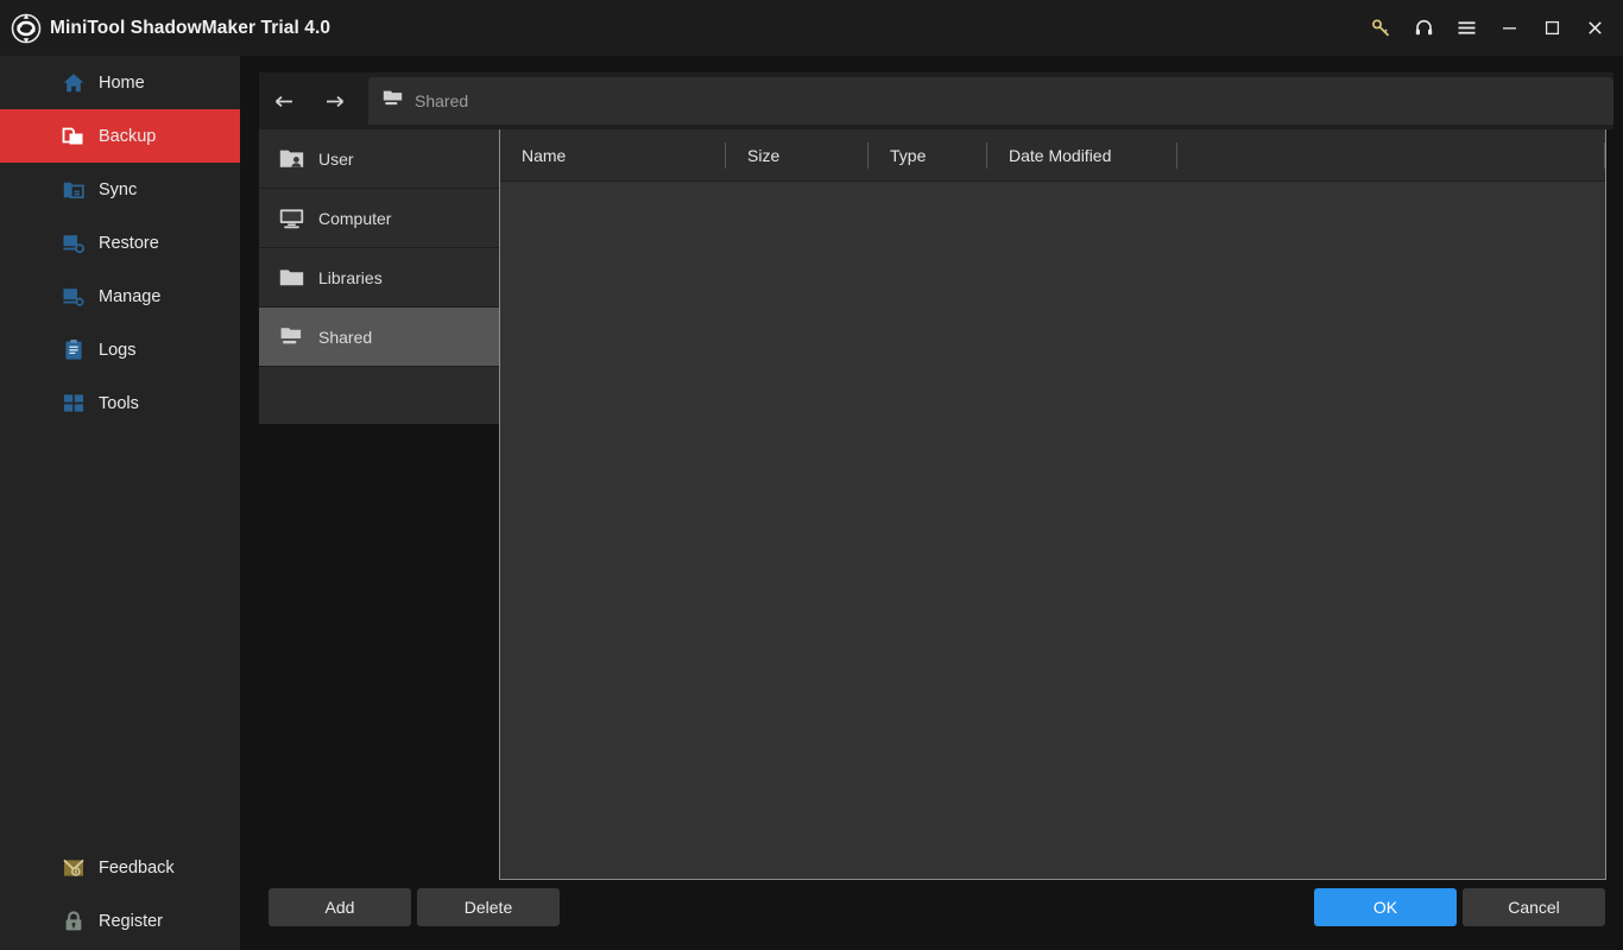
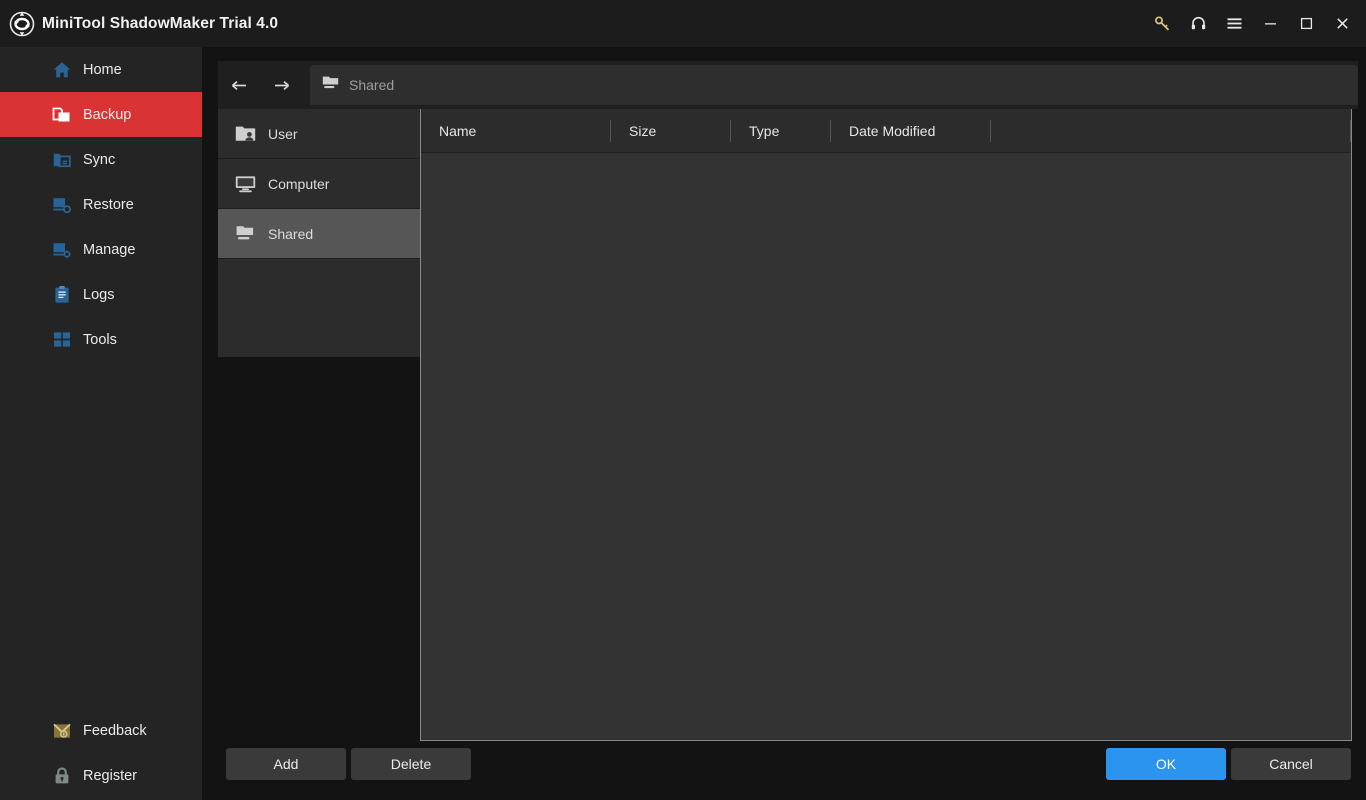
  MiniTool ShadowMaker Trial 4.0
  Home
  Backup
  Sync
  Restore
  Manage
  Logs
  Tools
  Feedback
  Register
  Shared
  User
  Computer
- Libraries
  Shared
  Name
  Size
  Type
  Date Modified
  Add
  Delete
  OK
  Cancel
